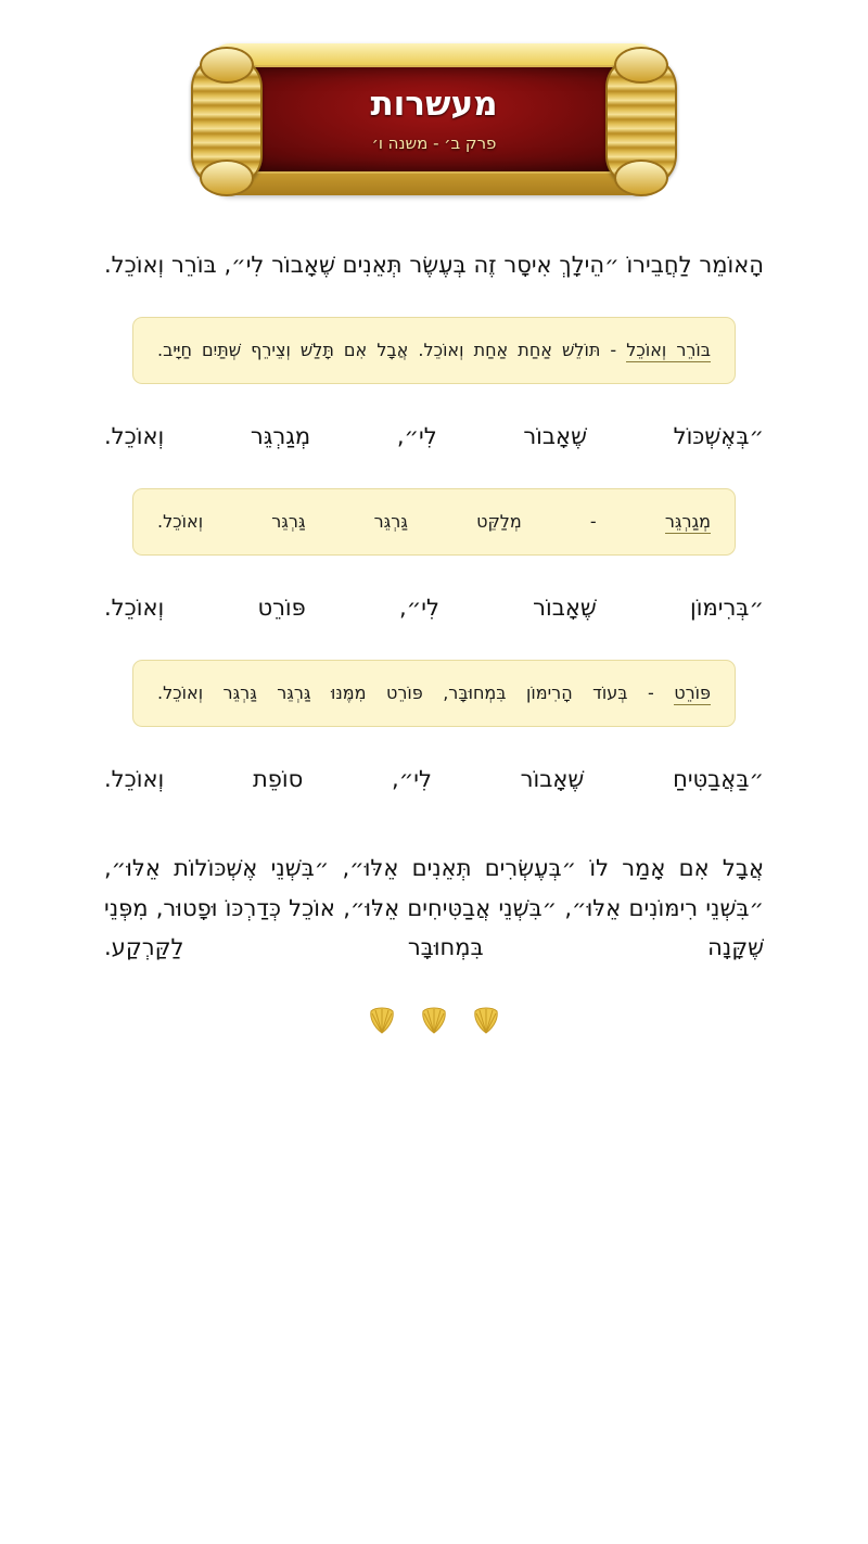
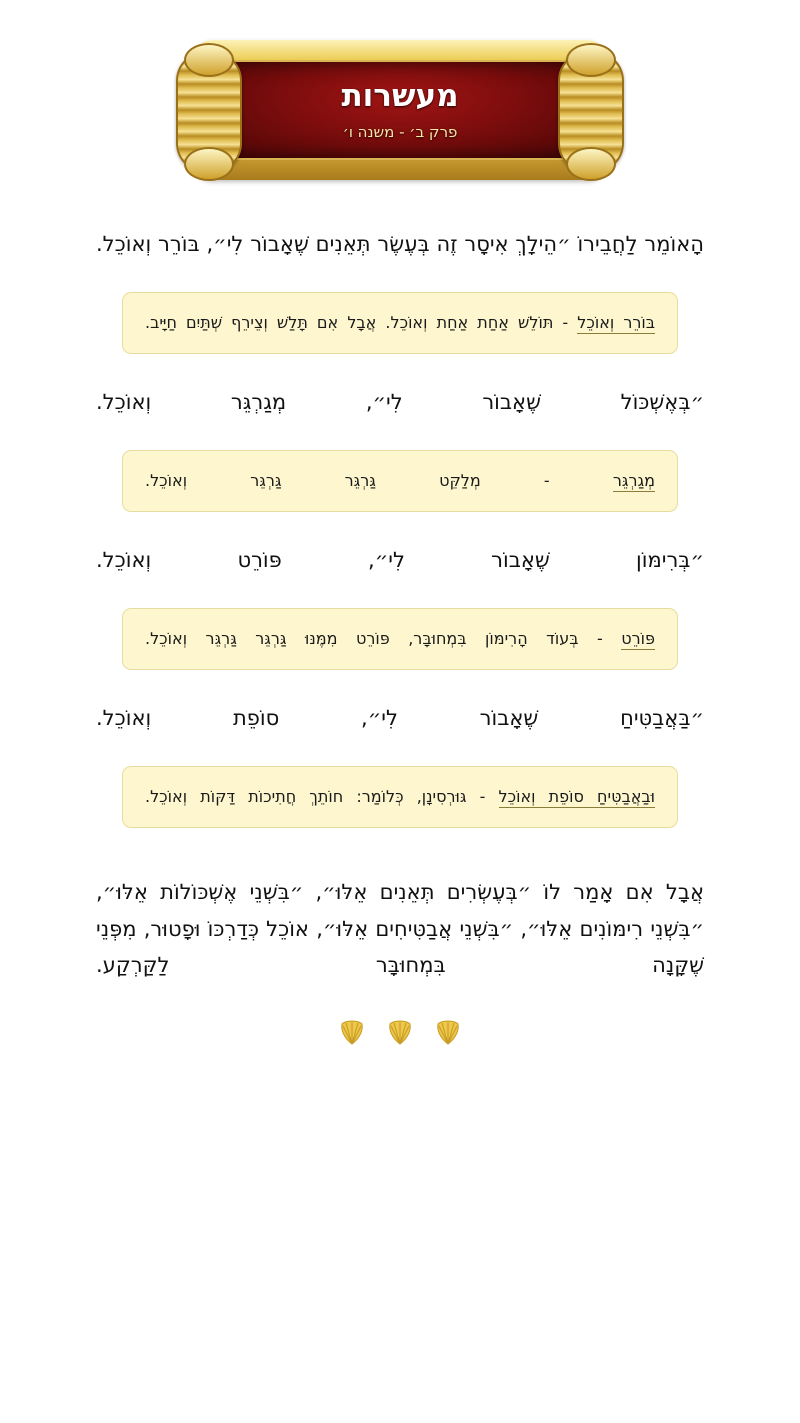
  מעשרות
  פרק ב׳ - משנה ו׳
  הָאוֹמֵר לַחֲבֵירוֹ ״הֵילָךְ אִיסָר זֶה בְּעֶשֶׂר תְּאֵנִים שֶׁאָבוֹר לִי״, בּוֹרֵר וְאוֹכֵל.
  בּוֹרֵר וְאוֹכֵל - תּוֹלֵשׁ אַחַת אַחַת וְאוֹכֵל. אֲבָל אִם תָּלַשׁ וְצֵירֵף שְׁתַּיִם חַיָּיב.
  ״בְּאֶשְׁכּוֹל שֶׁאָבוֹר לִי״, מְגַרְגֵּר וְאוֹכֵל.
  מְגַרְגֵּר - מְלַקֵּט גַּרְגֵּר גַּרְגֵּר וְאוֹכֵל.
  ״בְּרִימּוֹן שֶׁאָבוֹר לִי״, פּוֹרֵט וְאוֹכֵל.
  פּוֹרֵט - בְּעוֹד הָרִימּוֹן בִּמְחוּבָּר, פּוֹרֵט מִמֶּנּוּ גַּרְגֵּר גַּרְגֵּר וְאוֹכֵל.
  ״בַּאֲבַטִּיחַ שֶׁאָבוֹר לִי״, סוֹפֵת וְאוֹכֵל.
+ וּבַאֲבַטִּיחַ סוֹפֵת וְאוֹכֵל - גּוּרְסִינָן, כְּלוֹמַר: חוֹתֵךְ חֲתִיכוֹת דַּקּוֹת וְאוֹכֵל.
  אֲבָל אִם אָמַר לוֹ ״בְּעֶשְׂרִים תְּאֵנִים אֵלּוּ״, ״בִּשְׁנֵי אֶשְׁכּוֹלוֹת אֵלּוּ״, ״בִּשְׁנֵי רִימּוֹנִים אֵלּוּ״, ״בִּשְׁנֵי אֲבַטִּיחִים אֵלּוּ״, אוֹכֵל כְּדַרְכּוֹ וּפָטוּר, מִפְּנֵי שֶׁקָּנָה בִּמְחוּבָּר לַקַּרְקַע.
